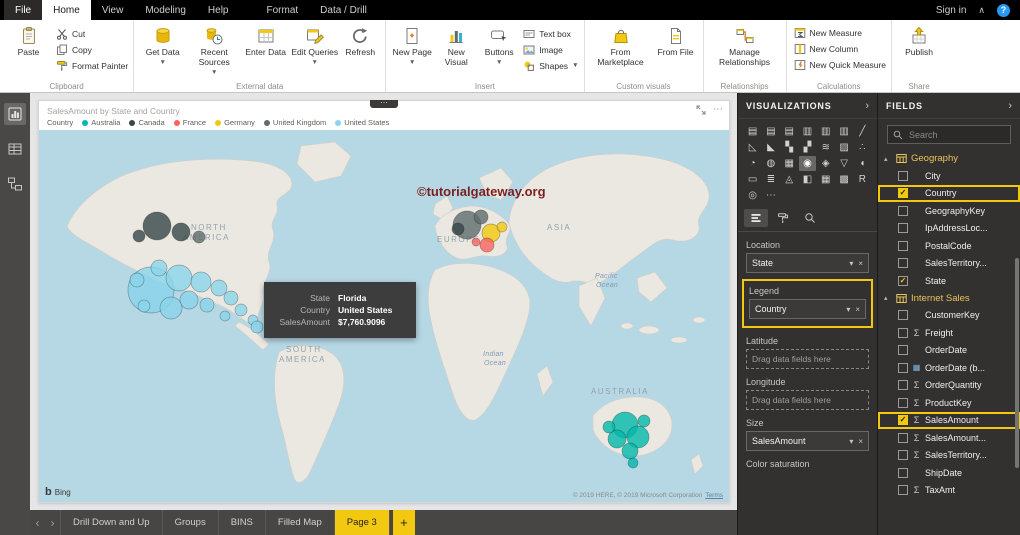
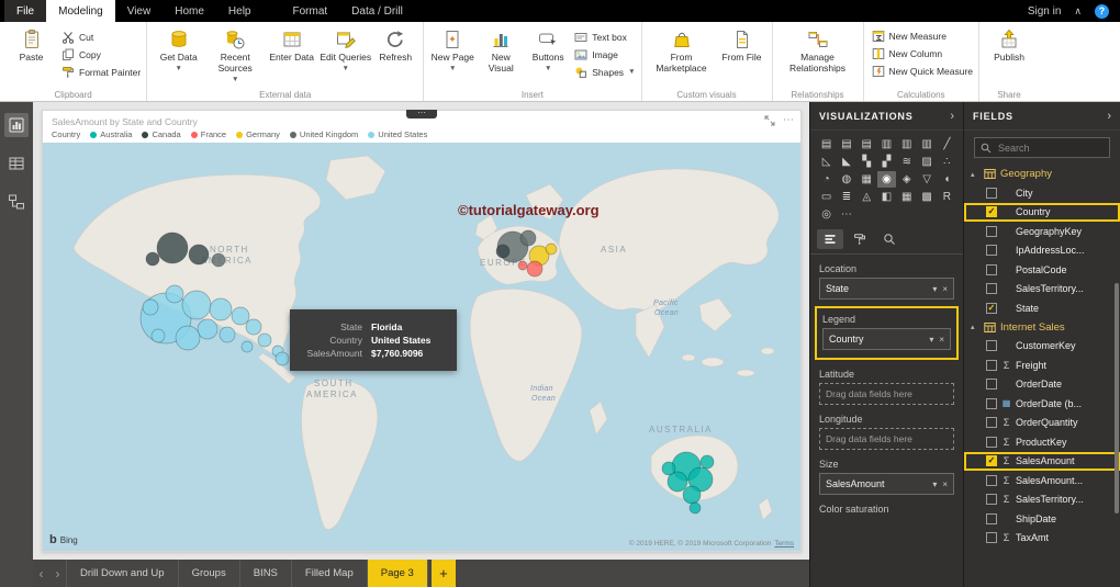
  File
- Home
+ Modeling
  View
- Modeling
+ Home
  Help
  Format
  Data / Drill
  Sign in
  ∧
  ?
  Paste
  Cut
  Copy
  Format Painter
  Clipboard
  Get Data
  Recent Sources
  Enter Data
  Edit Queries
  Refresh
  External data
  New Page
  New Visual
  Buttons
  Text box
  Image
  Shapes
  Insert
  From Marketplace
  From File
  Custom visuals
  Manage Relationships
  Relationships
  New Measure
  New Column
  New Quick Measure
  Calculations
  Publish
  Share
  ⋯
  ⋯
  SalesAmount by State and Country
  Country
  Australia
  Canada
  France
  Germany
  United Kingdom
  United States
  NORTH
  AMERICA
  EUROPE
  ASIA
  SOUTH
  AMERICA
  AUSTRALIA
  ©tutorialgateway.org
  State
  Florida
  Country
  United States
  SalesAmount
  $7,760.9096
  b
  Bing
  ‹
  ›
  Drill Down and Up
  Groups
  BINS
  Filled Map
  Page 3
  +
  VISUALIZATIONS
  ›
  ▤
  ▤
  ▤
  ▥
  ▥
  ▥
  ╱
  ◺
  ◣
  ▚
  ▞
  ≋
  ▨
  ∴
  ◔
  ◍
  ▦
  ◉
  ◈
  ▽
  ◖
  ▭
  ≣
  ◬
  ◧
  ▦
  ▩
  R
  ◎
  ⋯
  Location
  State
  ▾
  ×
  Legend
  Country
  ▾
  ×
  Latitude
  Drag data fields here
  Longitude
  Drag data fields here
  Size
  SalesAmount
  ▾
  ×
  Color saturation
  FIELDS
  ›
  Search
  Geography
  City
  ✓
  Country
  GeographyKey
  IpAddressLoc...
  PostalCode
  SalesTerritory...
  ✓
  State
  Internet Sales
  CustomerKey
  Σ
  Freight
  OrderDate
  ▦
  OrderDate (b...
  Σ
  OrderQuantity
  Σ
  ProductKey
  ✓
  Σ
  SalesAmount
  Σ
  SalesAmount...
  Σ
  SalesTerritory...
  ShipDate
  Σ
  TaxAmt
